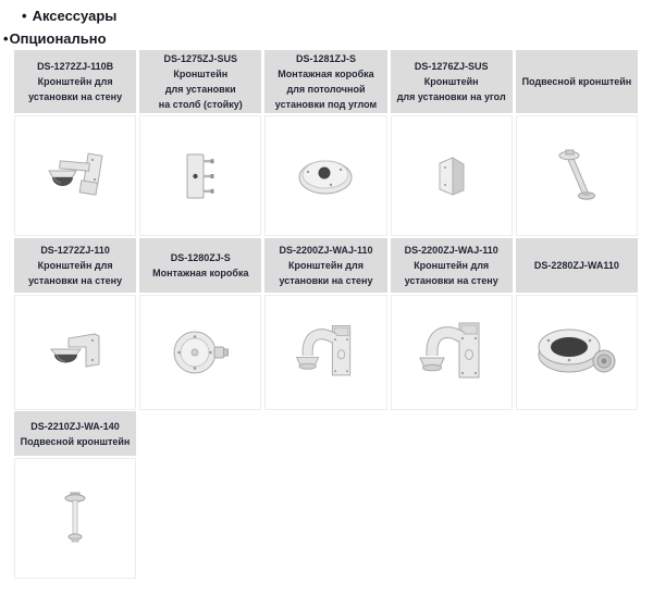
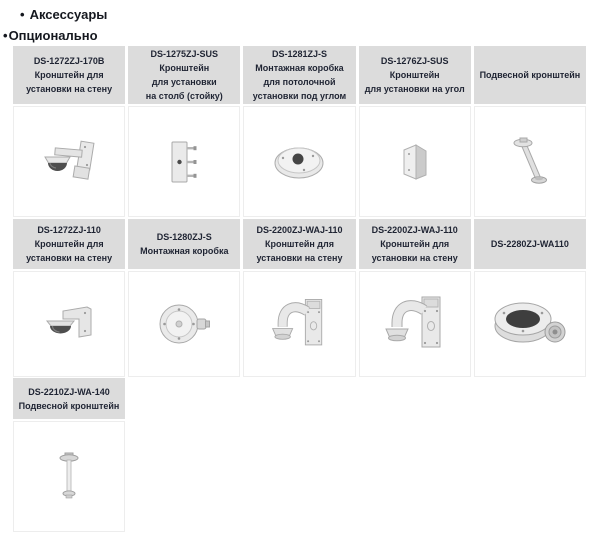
  • Аксессуары
  •Опционально
- DS-1272ZJ-110B
+ DS-1272ZJ-170B
  Кронштейн для
  установки на стену
  DS-1275ZJ-SUS
  Кронштейн
  для установки
  на столб (стойку)
  DS-1281ZJ-S
  Монтажная коробка
  для потолочной
  установки под углом
  DS-1276ZJ-SUS
  Кронштейн
  для установки на угол
  Подвесной кронштейн
  DS-1272ZJ-110
  Кронштейн для
  установки на стену
  DS-1280ZJ-S
  Монтажная коробка
  DS-2200ZJ-WAJ-110
  Кронштейн для
  установки на стену
  DS-2200ZJ-WAJ-110
  Кронштейн для
  установки на стену
  DS-2280ZJ-WA110
  DS-2210ZJ-WA-140
  Подвесной кронштейн
